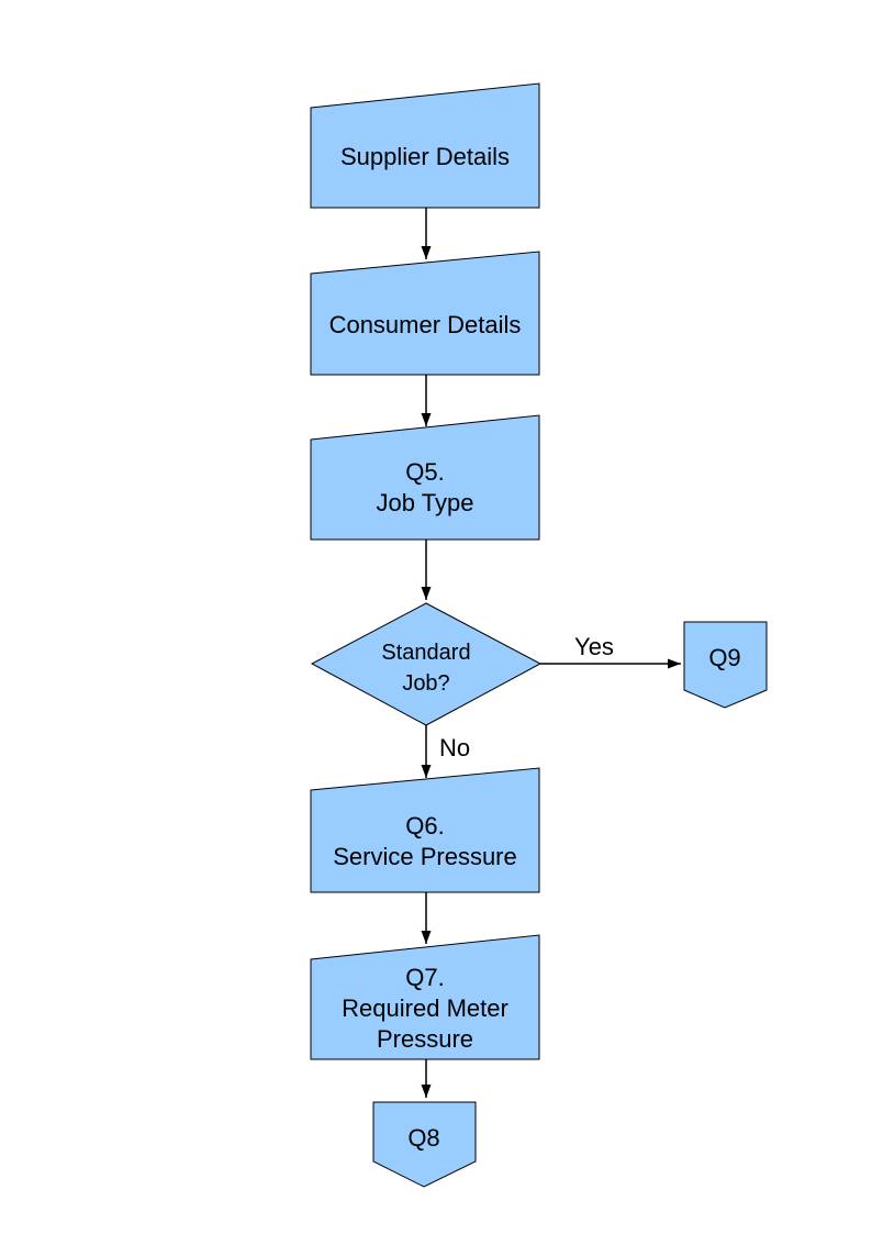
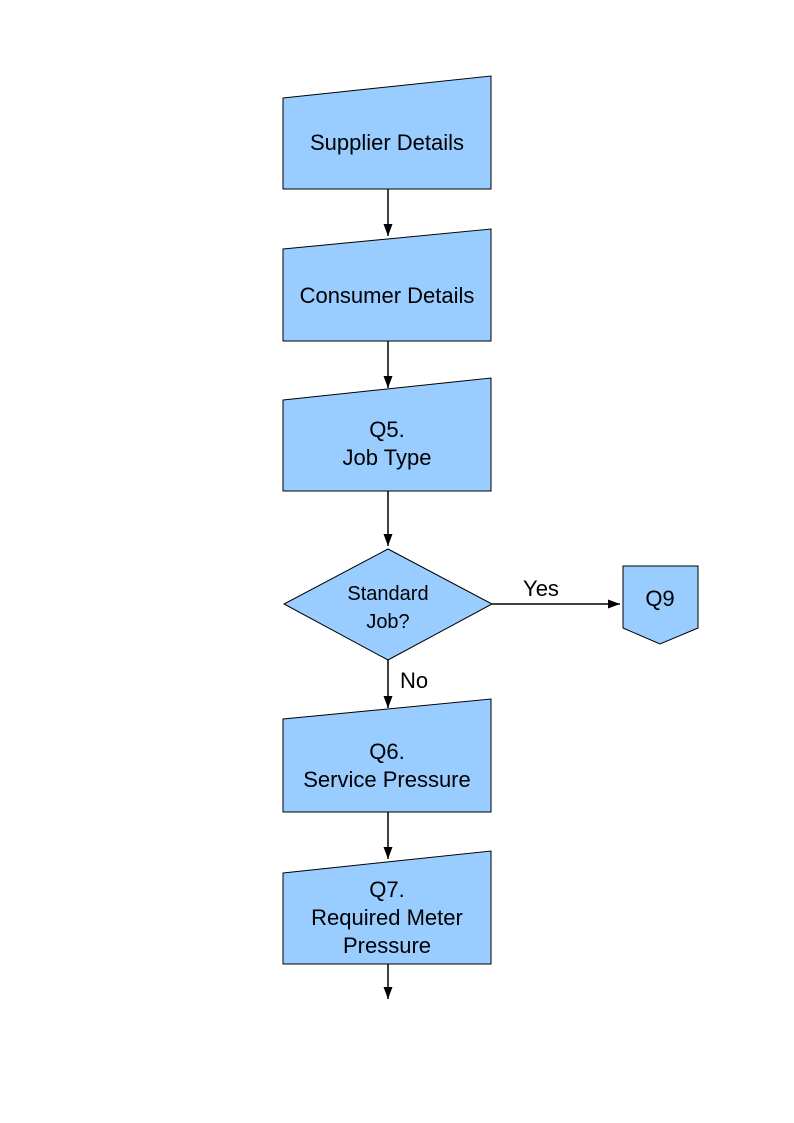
  Yes
  No
  Supplier Details
  Consumer Details
  Q5.
  Job Type
  Standard
  Job?
  Q9
  Q6.
  Service Pressure
  Q7.
  Required Meter
  Pressure
- Q8
